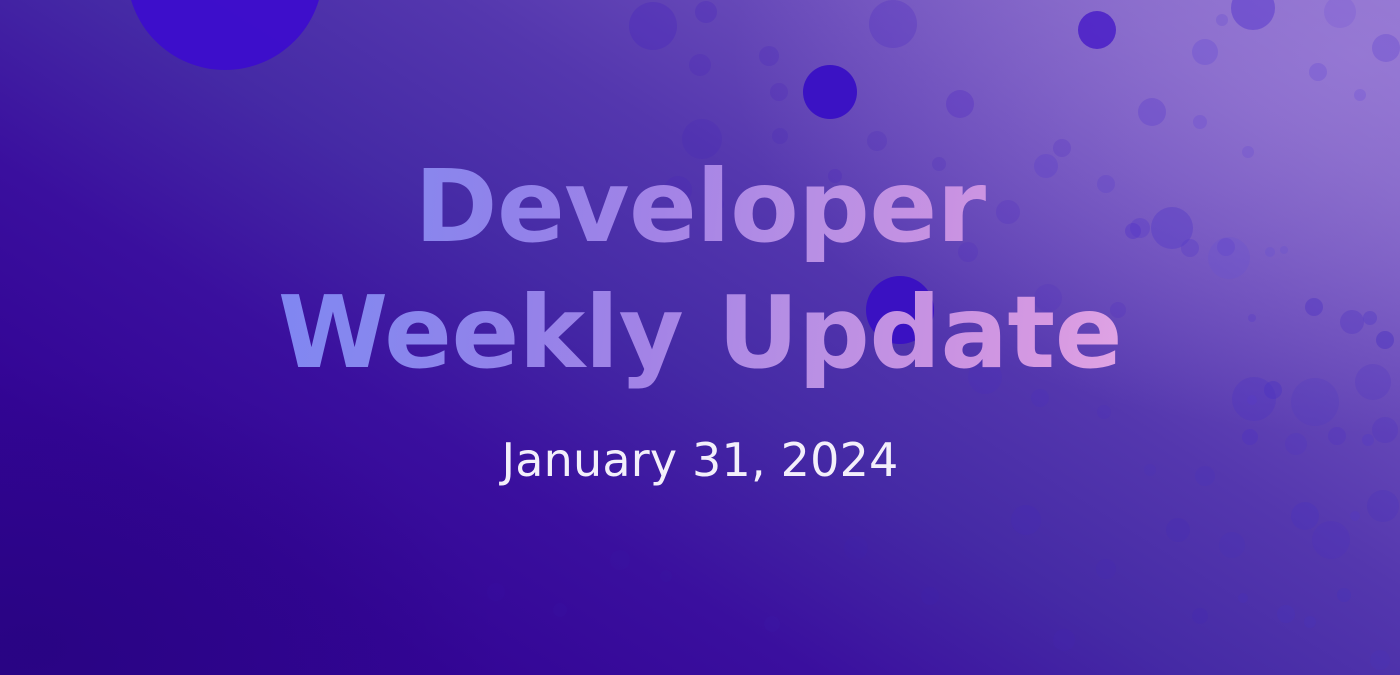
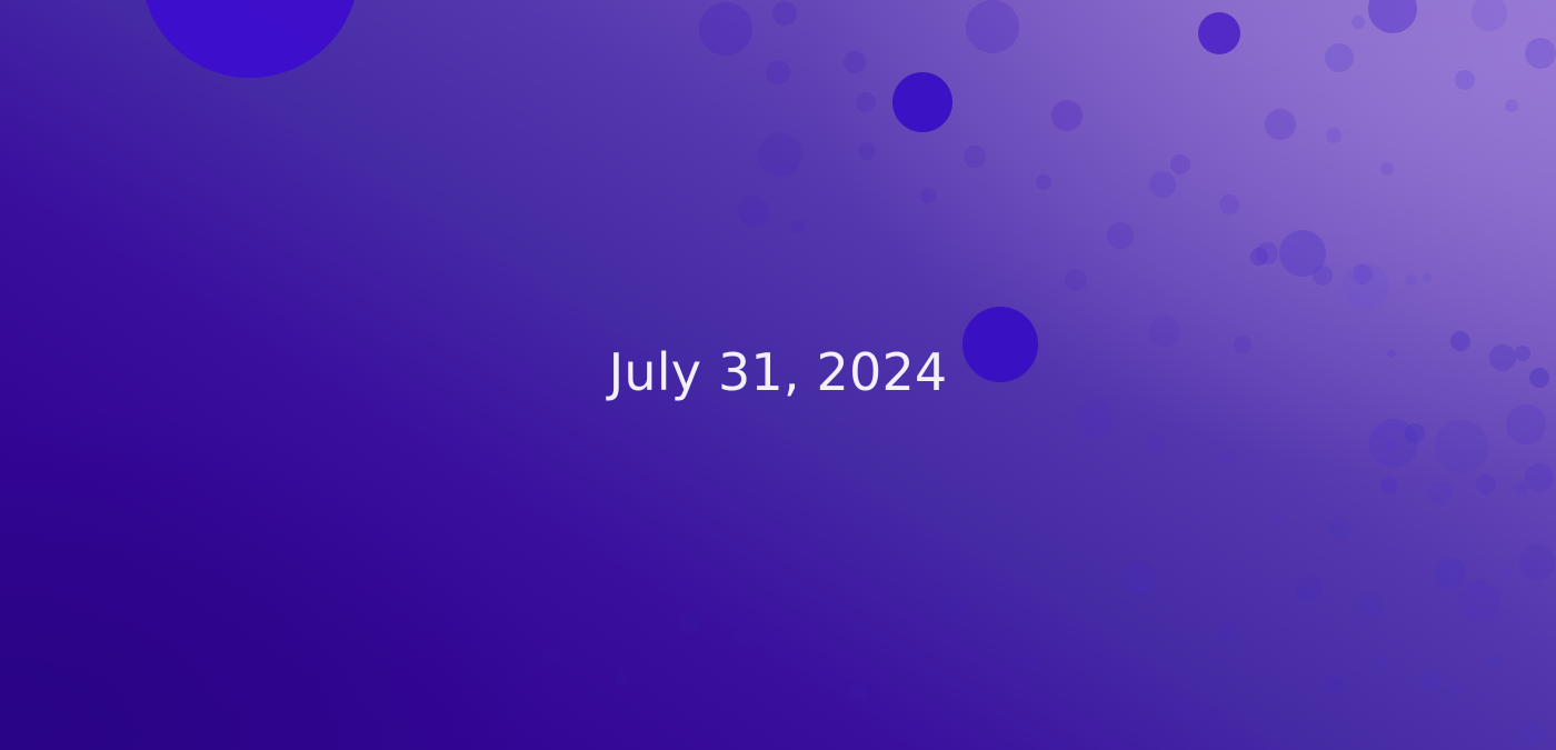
- Developer
- Weekly Update
- January 31, 2024
+ July 31, 2024
